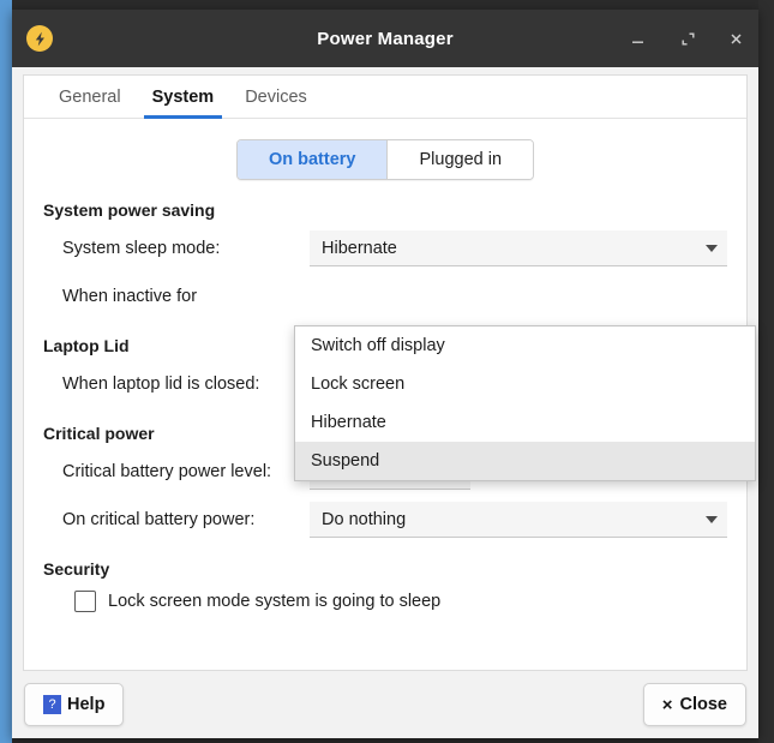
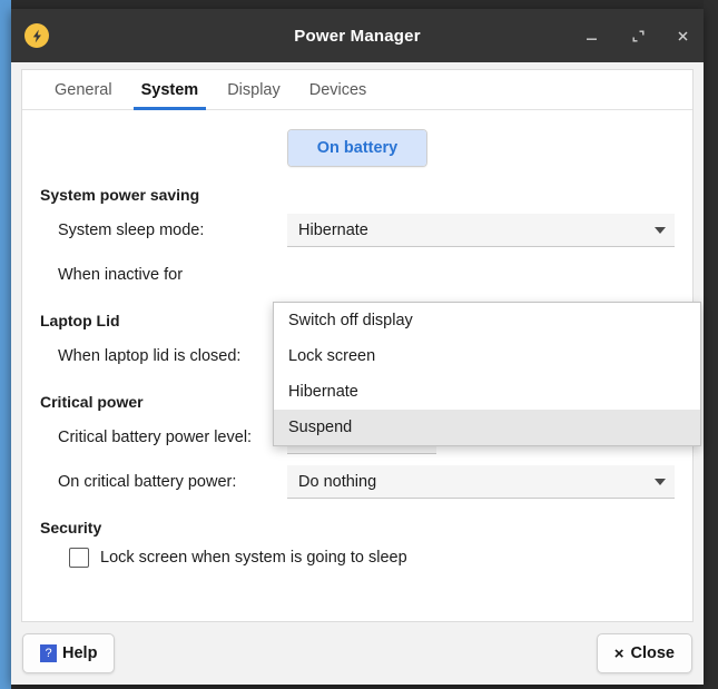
  Power Manager
  General
  System
+ Display
  Devices
  On battery
- Plugged in
  System power saving
  System sleep mode:
  Hibernate
  When inactive for
  Laptop Lid
  When laptop lid is closed:
  Critical power
  Critical battery power level:
  On critical battery power:
  Do nothing
  Security
- Lock screen mode system is going to sleep
+ Lock screen when system is going to sleep
  Switch off display
  Lock screen
  Hibernate
  Suspend
  ?
  Help
  ×
  Close
